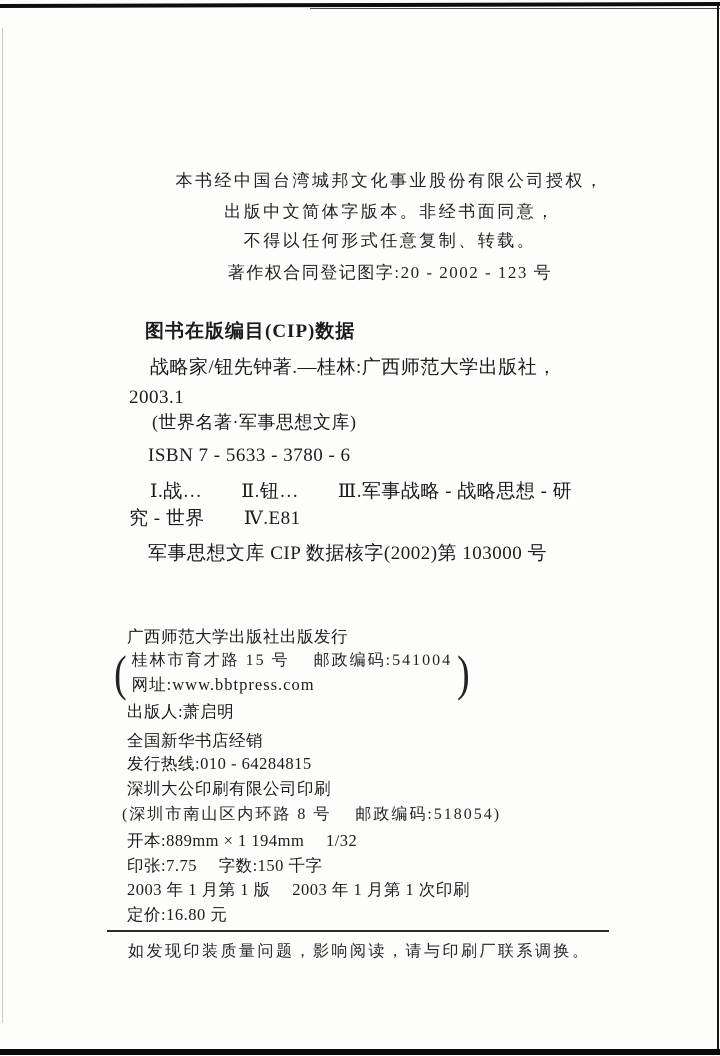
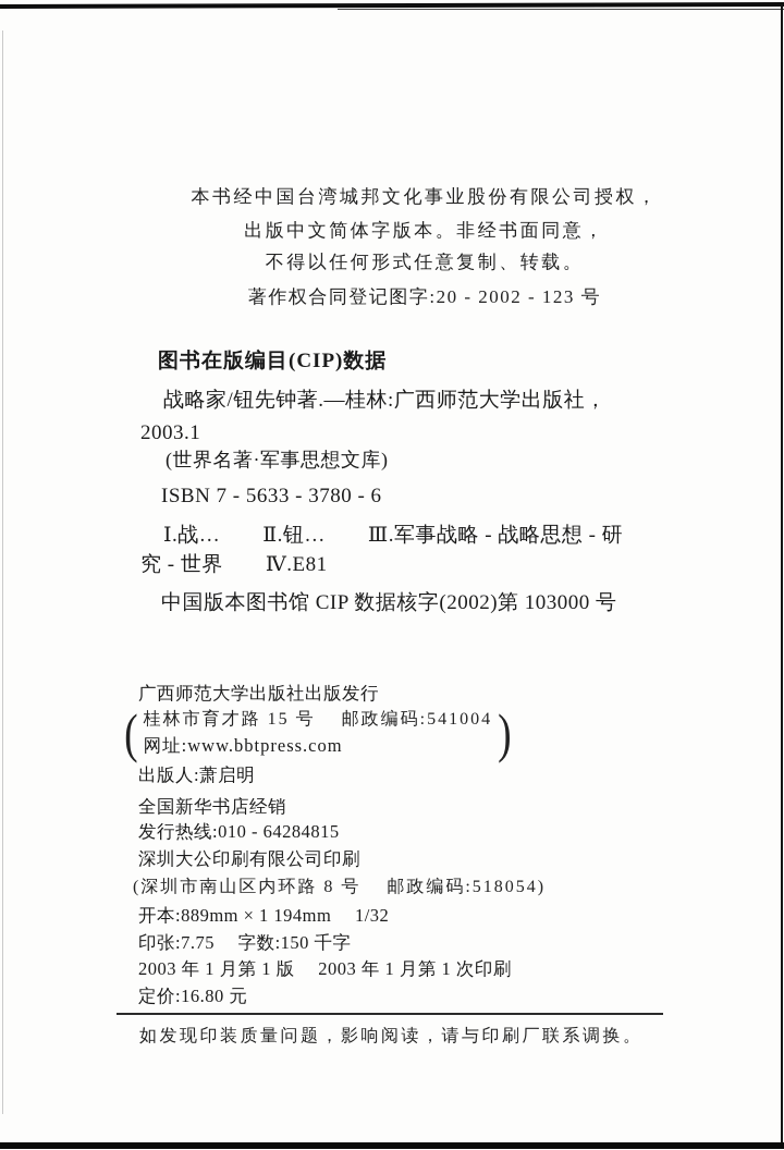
  本书经中国台湾城邦文化事业股份有限公司授权，
  出版中文简体字版本。非经书面同意，
  不得以任何形式任意复制、转载。
  著作权合同登记图字:20 - 2002 - 123 号
  图书在版编目(CIP)数据
  战略家/钮先钟著.—桂林:广西师范大学出版社，
  2003.1
  (世界名著·军事思想文库)
  ISBN 7 - 5633 - 3780 - 6
  Ⅰ.战… Ⅱ.钮… Ⅲ.军事战略 - 战略思想 - 研
  究 - 世界 Ⅳ.E81
- 军事思想文库 CIP 数据核字(2002)第 103000 号
+ 中国版本图书馆 CIP 数据核字(2002)第 103000 号
  广西师范大学出版社出版发行
  (
  桂林市育才路 15 号 邮政编码:541004
  网址:www.bbtpress.com
  )
  出版人:萧启明
  全国新华书店经销
  发行热线:010 - 64284815
  深圳大公印刷有限公司印刷
  (深圳市南山区内环路 8 号 邮政编码:518054)
  开本:889mm × 1 194mm 1/32
  印张:7.75 字数:150 千字
  2003 年 1 月第 1 版 2003 年 1 月第 1 次印刷
  定价:16.80 元
  如发现印装质量问题，影响阅读，请与印刷厂联系调换。
